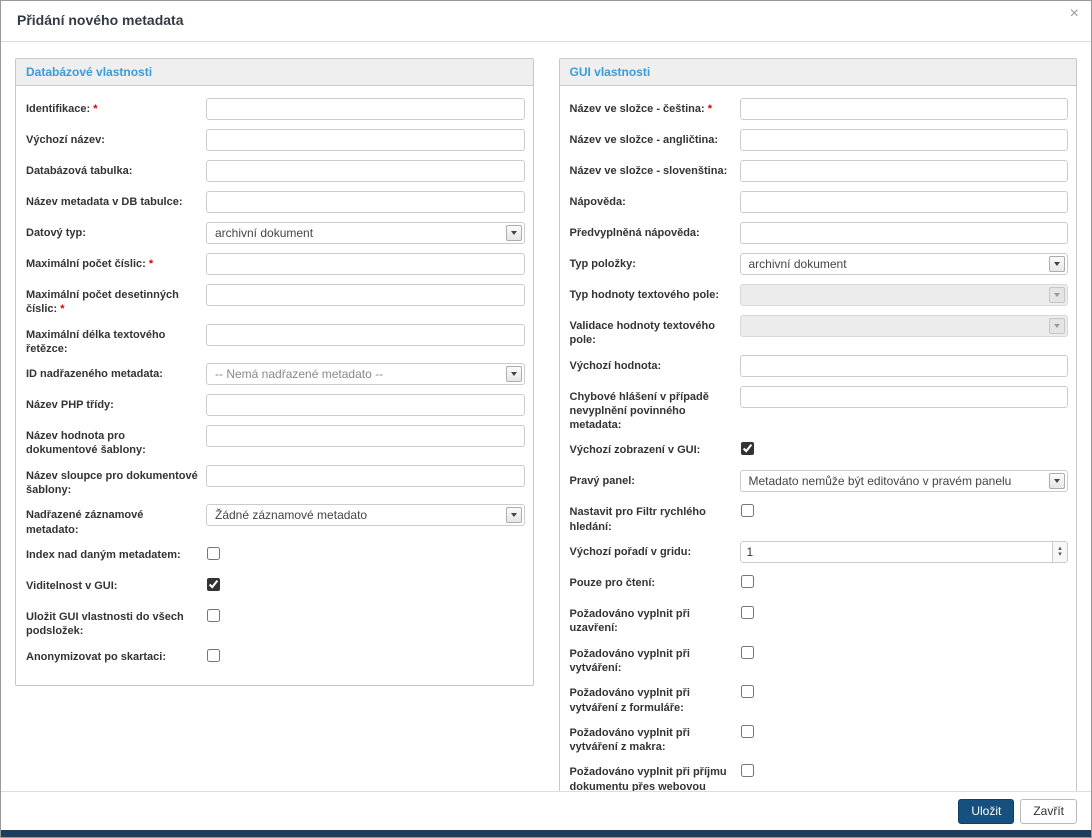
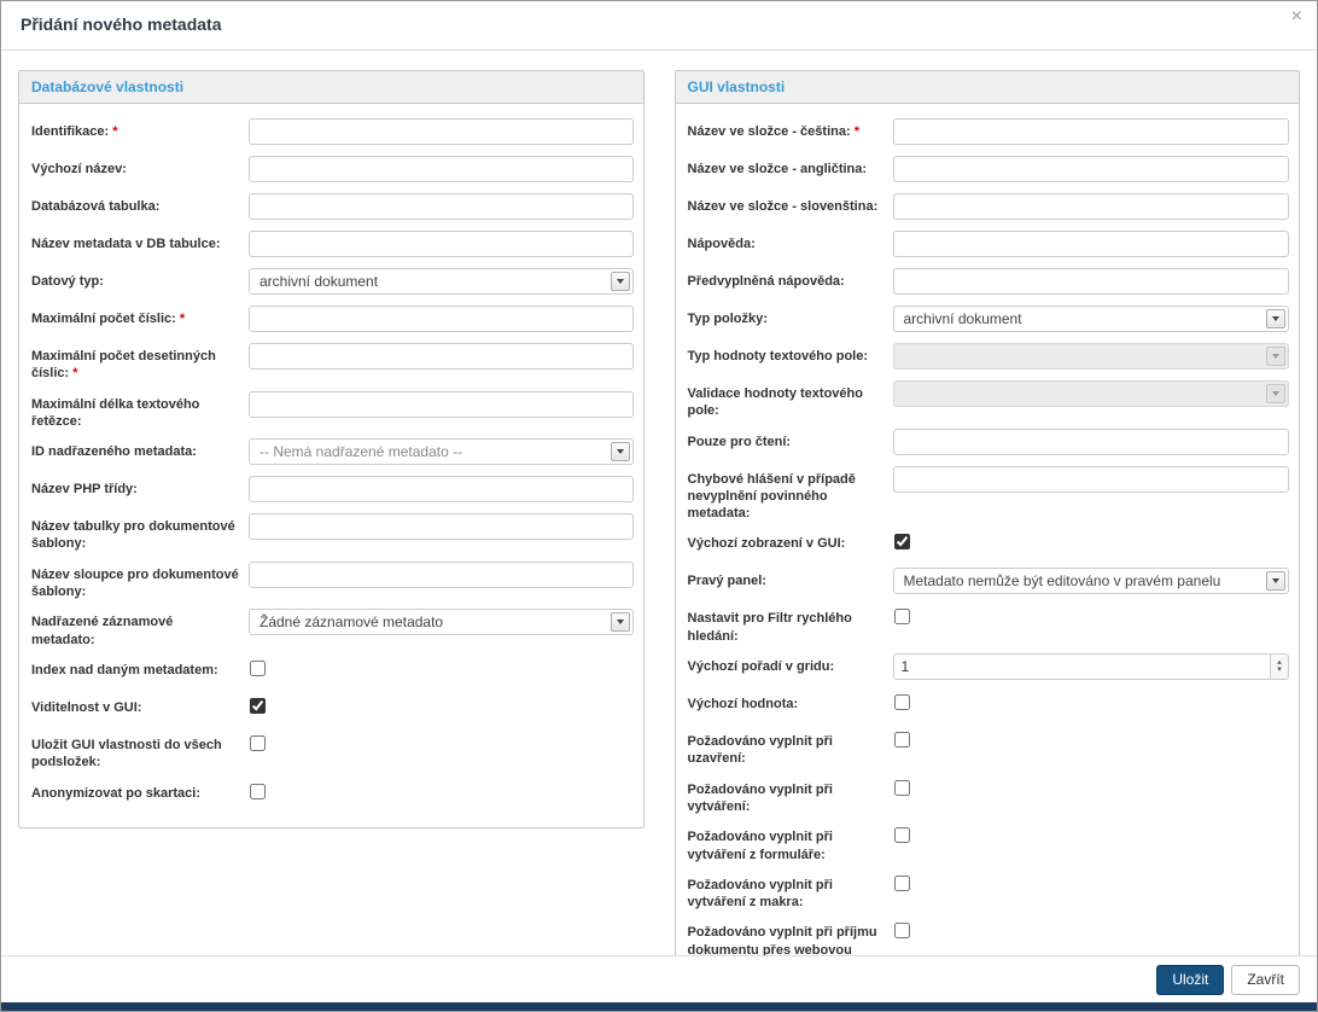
  Přidání nového metadata
  ×
  Databázové vlastnosti
  Identifikace: *
  Výchozí název:
  Databázová tabulka:
  Název metadata v DB tabulce:
  Datový typ:
  archivní dokument
  Maximální počet číslic: *
  Maximální počet desetinných číslic: *
  Maximální délka textového řetězce:
  ID nadřazeného metadata:
  -- Nemá nadřazené metadato --
  Název PHP třídy:
- Název hodnota pro dokumentové šablony:
+ Název tabulky pro dokumentové šablony:
  Název sloupce pro dokumentové šablony:
  Nadřazené záznamové metadato:
  Žádné záznamové metadato
  Index nad daným metadatem:
  Viditelnost v GUI:
  Uložit GUI vlastnosti do všech podsložek:
  Anonymizovat po skartaci:
  GUI vlastnosti
  Název ve složce - čeština: *
  Název ve složce - angličtina:
  Název ve složce - slovenština:
  Nápověda:
  Předvyplněná nápověda:
  Typ položky:
  archivní dokument
  Typ hodnoty textového pole:
  Validace hodnoty textového pole:
- Výchozí hodnota:
+ Pouze pro čtení:
  Chybové hlášení v případě nevyplnění povinného metadata:
  Výchozí zobrazení v GUI:
  Pravý panel:
  Metadato nemůže být editováno v pravém panelu
  Nastavit pro Filtr rychlého hledání:
  Výchozí pořadí v gridu:
  1
- Pouze pro čtení:
+ Výchozí hodnota:
  Požadováno vyplnit při uzavření:
  Požadováno vyplnit při vytváření:
  Požadováno vyplnit při vytváření z formuláře:
  Požadováno vyplnit při vytváření z makra:
  Požadováno vyplnit při příjmu dokumentu přes webovou
  Uložit
  Zavřít
